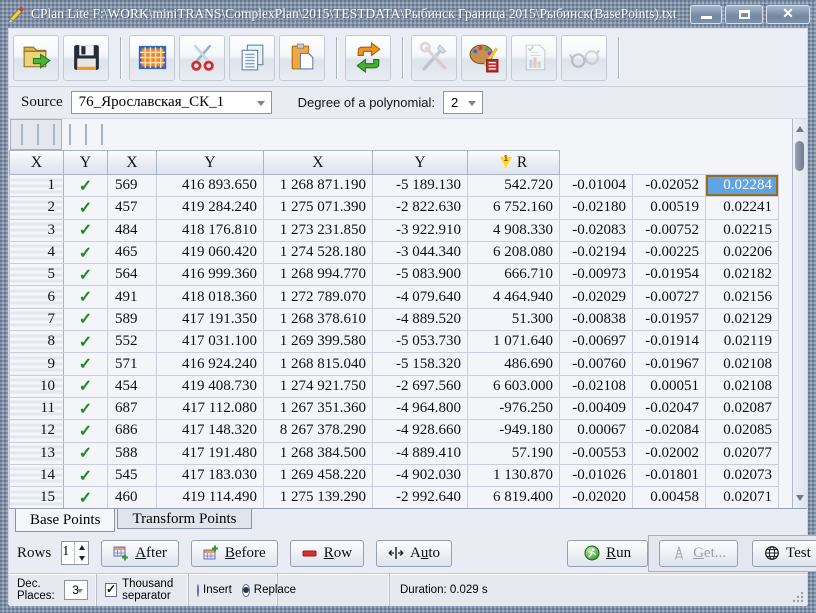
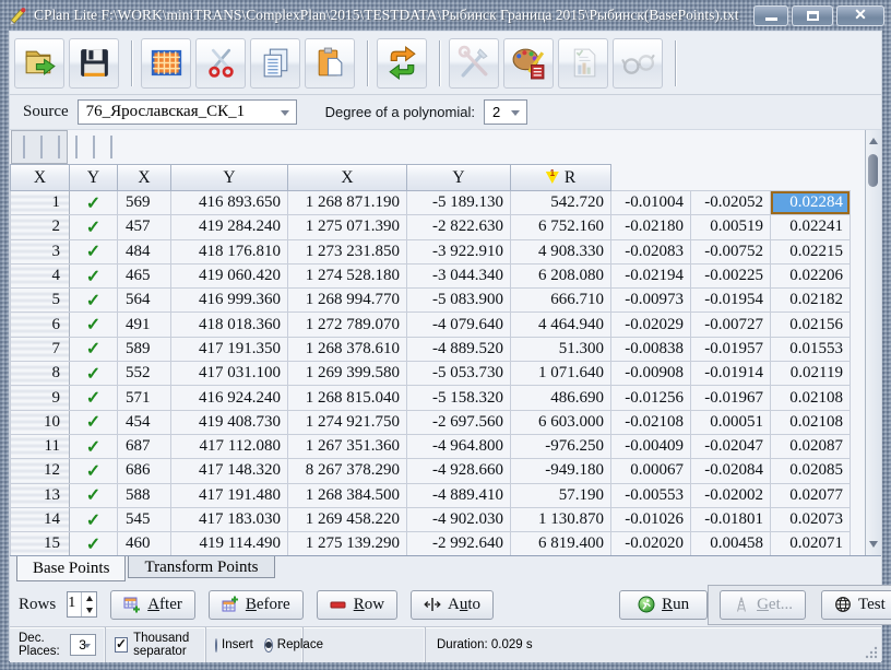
  CPlan Lite F:\WORK\miniTRANS\ComplexPlan\2015\TESTDATA\Рыбинск Граница 2015\Рыбинск(BasePoints).txt
  ✕
  Source
  76_Ярославская_СК_1
  Degree of a polynomial:
  2
  X	Y	X	Y	X	Y	1 R
  1	✓	569	416 893.650	1 268 871.190	-5 189.130	542.720	-0.01004	-0.02052	0.02284
  2	✓	457	419 284.240	1 275 071.390	-2 822.630	6 752.160	-0.02180	0.00519	0.02241
  3	✓	484	418 176.810	1 273 231.850	-3 922.910	4 908.330	-0.02083	-0.00752	0.02215
  4	✓	465	419 060.420	1 274 528.180	-3 044.340	6 208.080	-0.02194	-0.00225	0.02206
  5	✓	564	416 999.360	1 268 994.770	-5 083.900	666.710	-0.00973	-0.01954	0.02182
  6	✓	491	418 018.360	1 272 789.070	-4 079.640	4 464.940	-0.02029	-0.00727	0.02156
- 7	✓	589	417 191.350	1 268 378.610	-4 889.520	51.300	-0.00838	-0.01957	0.02129
+ 7	✓	589	417 191.350	1 268 378.610	-4 889.520	51.300	-0.00838	-0.01957	0.01553
- 8	✓	552	417 031.100	1 269 399.580	-5 053.730	1 071.640	-0.00697	-0.01914	0.02119
+ 8	✓	552	417 031.100	1 269 399.580	-5 053.730	1 071.640	-0.00908	-0.01914	0.02119
- 9	✓	571	416 924.240	1 268 815.040	-5 158.320	486.690	-0.00760	-0.01967	0.02108
+ 9	✓	571	416 924.240	1 268 815.040	-5 158.320	486.690	-0.01256	-0.01967	0.02108
  10	✓	454	419 408.730	1 274 921.750	-2 697.560	6 603.000	-0.02108	0.00051	0.02108
  11	✓	687	417 112.080	1 267 351.360	-4 964.800	-976.250	-0.00409	-0.02047	0.02087
  12	✓	686	417 148.320	8 267 378.290	-4 928.660	-949.180	0.00067	-0.02084	0.02085
  13	✓	588	417 191.480	1 268 384.500	-4 889.410	57.190	-0.00553	-0.02002	0.02077
  14	✓	545	417 183.030	1 269 458.220	-4 902.030	1 130.870	-0.01026	-0.01801	0.02073
  15	✓	460	419 114.490	1 275 139.290	-2 992.640	6 819.400	-0.02020	0.00458	0.02071
  Base Points
  Transform Points
  Rows
  1
  After
  Before
  Row
  Auto
  Run
  Get...
  Test
  Dec. Places:
  3
  ✓
  Thousand separator
  Insert
  Replace
  Duration: 0.029 s
